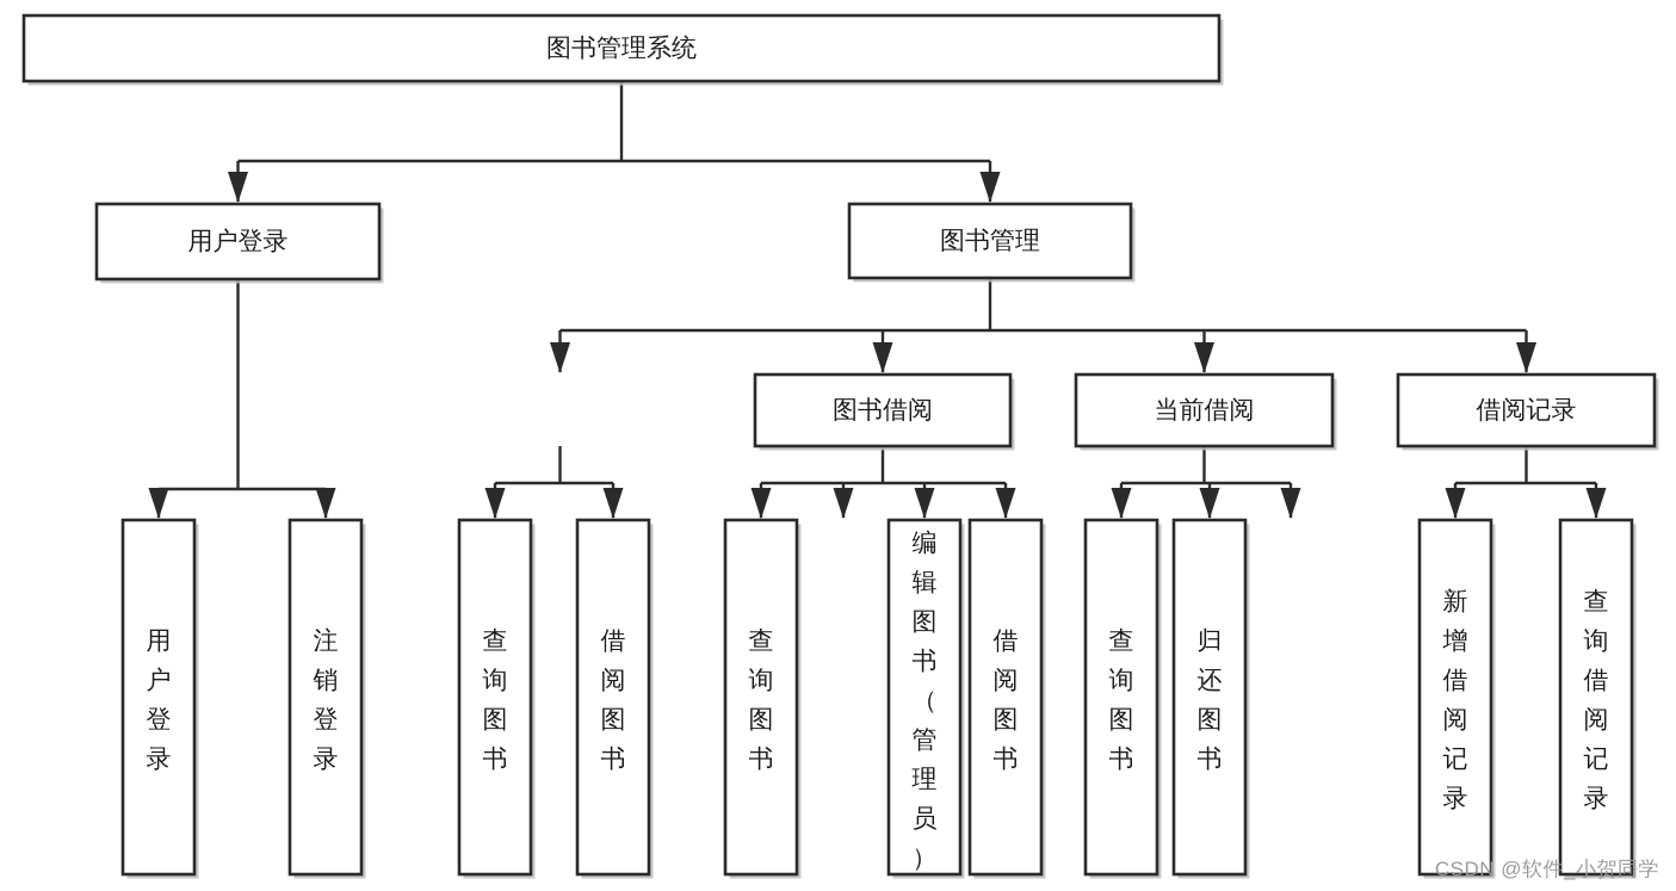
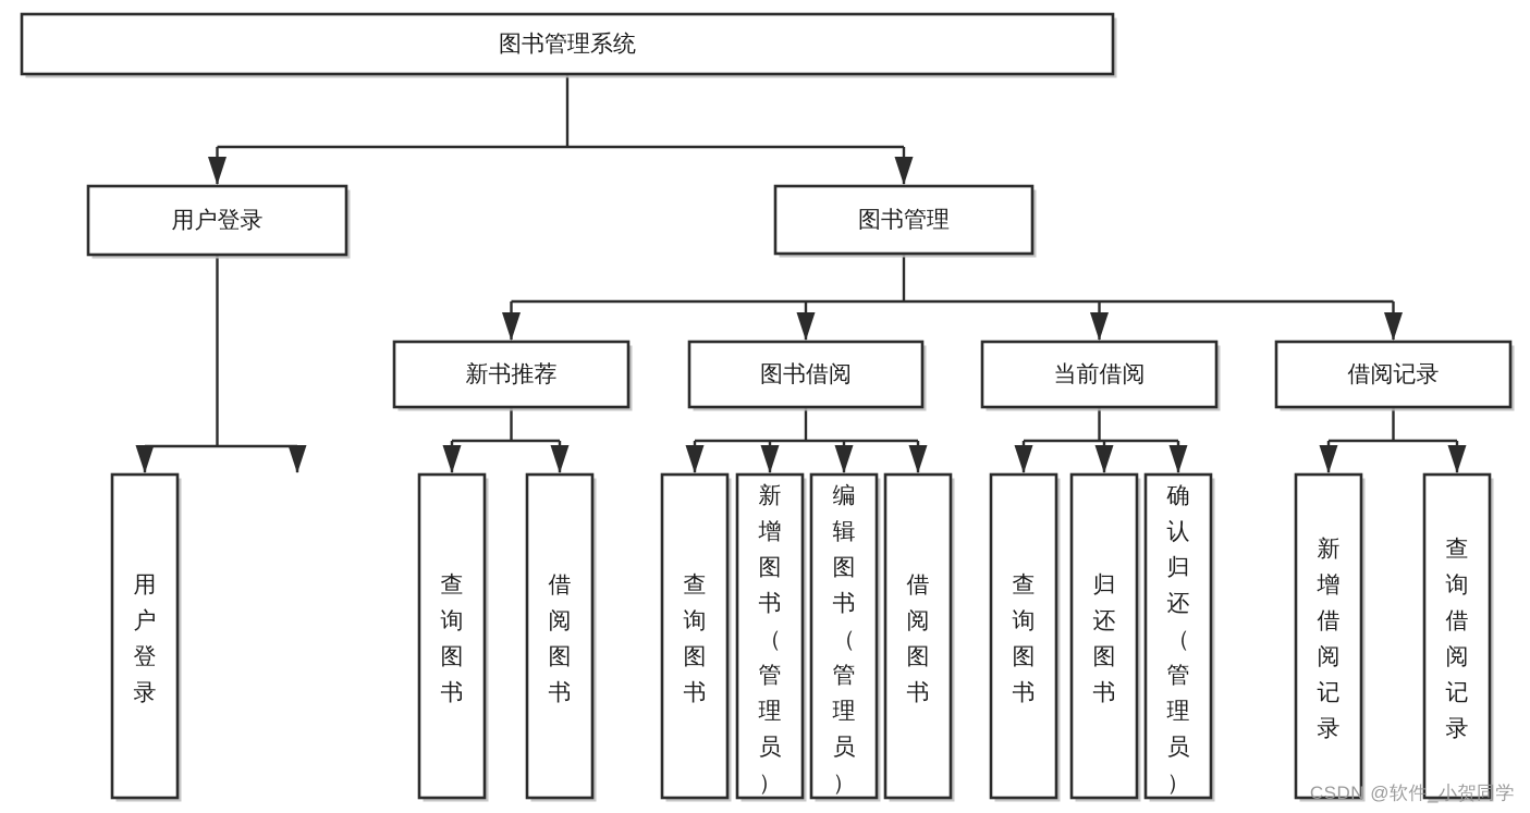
  图书管理系统
  用户登录
  图书管理
+ 新书推荐
  图书借阅
  当前借阅
  借阅记录
  用户登录
- 注销登录
  查询图书
  借阅图书
  查询图书
+ 新增图书（管理员）
  编辑图书（管理员）
  借阅图书
  查询图书
  归还图书
+ 确认归还（管理员）
  新增借阅记录
  查询借阅记录
  CSDN @软件_小贺同学
